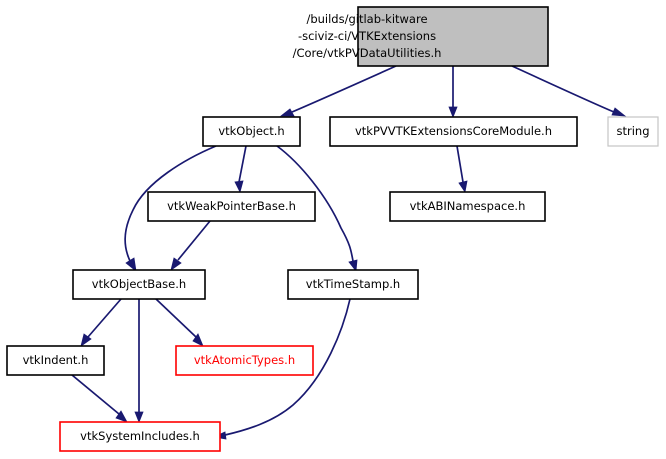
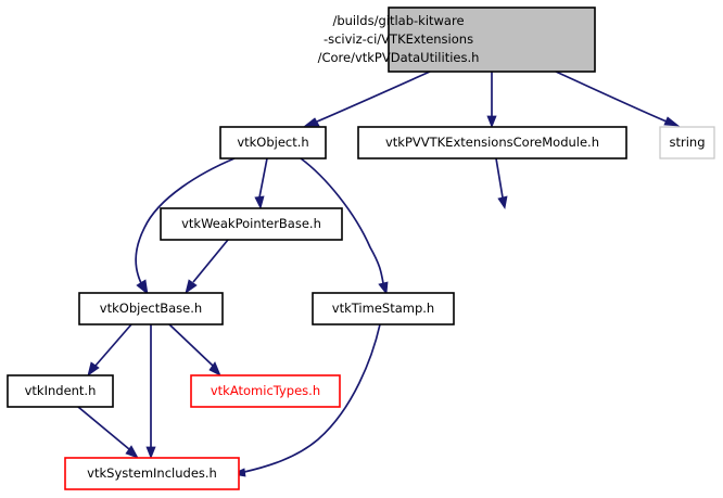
  /builds/gitlab-kitware
  -sciviz-ci/VTKExtensions
  /Core/vtkPVDataUtilities.h
  vtkObject.h
  vtkPVVTKExtensionsCoreModule.h
  string
  vtkWeakPointerBase.h
- vtkABINamespace.h
  vtkObjectBase.h
  vtkTimeStamp.h
  vtkIndent.h
  vtkAtomicTypes.h
  vtkSystemIncludes.h
